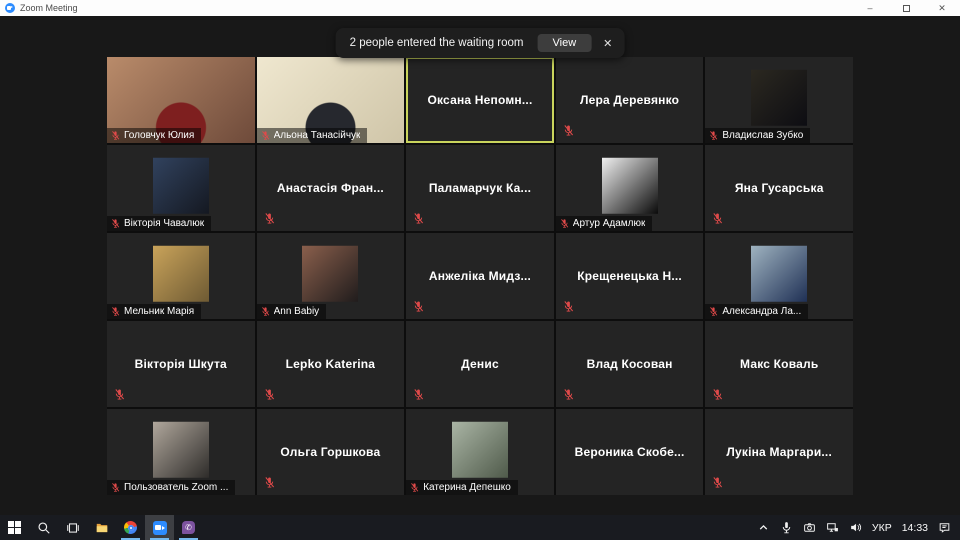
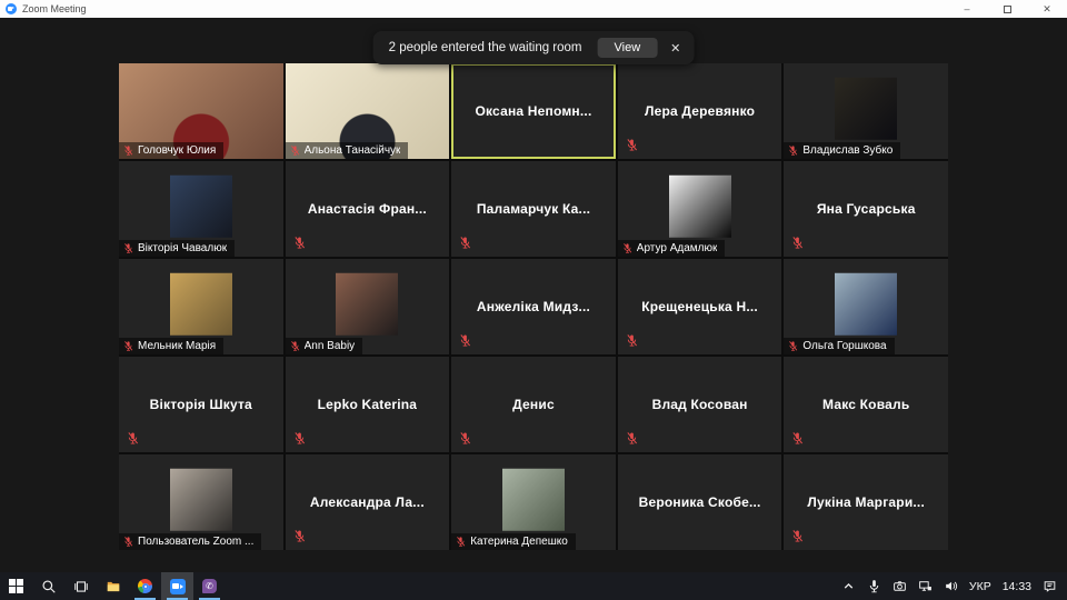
  Zoom Meeting
  –
  ✕
  2 people entered the waiting room
  View
  ✕
  Головчук Юлия
  Альона Танасійчук
  Оксана Непомн...
  Лера Деревянко
  Владислав Зубко
  Вікторія Чавалюк
  Анастасія Фран...
  Паламарчук Ка...
  Артур Адамлюк
  Яна Гусарська
  Мельник Марія
  Ann Babiy
  Анжеліка Мидз...
  Крещенецька Н...
- Александра Ла...
+ Ольга Горшкова
  Вікторія Шкута
  Lepko Katerina
  Денис
  Влад Косован
  Макс Коваль
  Пользователь Zoom ...
- Ольга Горшкова
+ Александра Ла...
  Катерина Депешко
  Вероника Скобе...
  Лукіна Маргари...
  ✆
  УКР
  14:33
